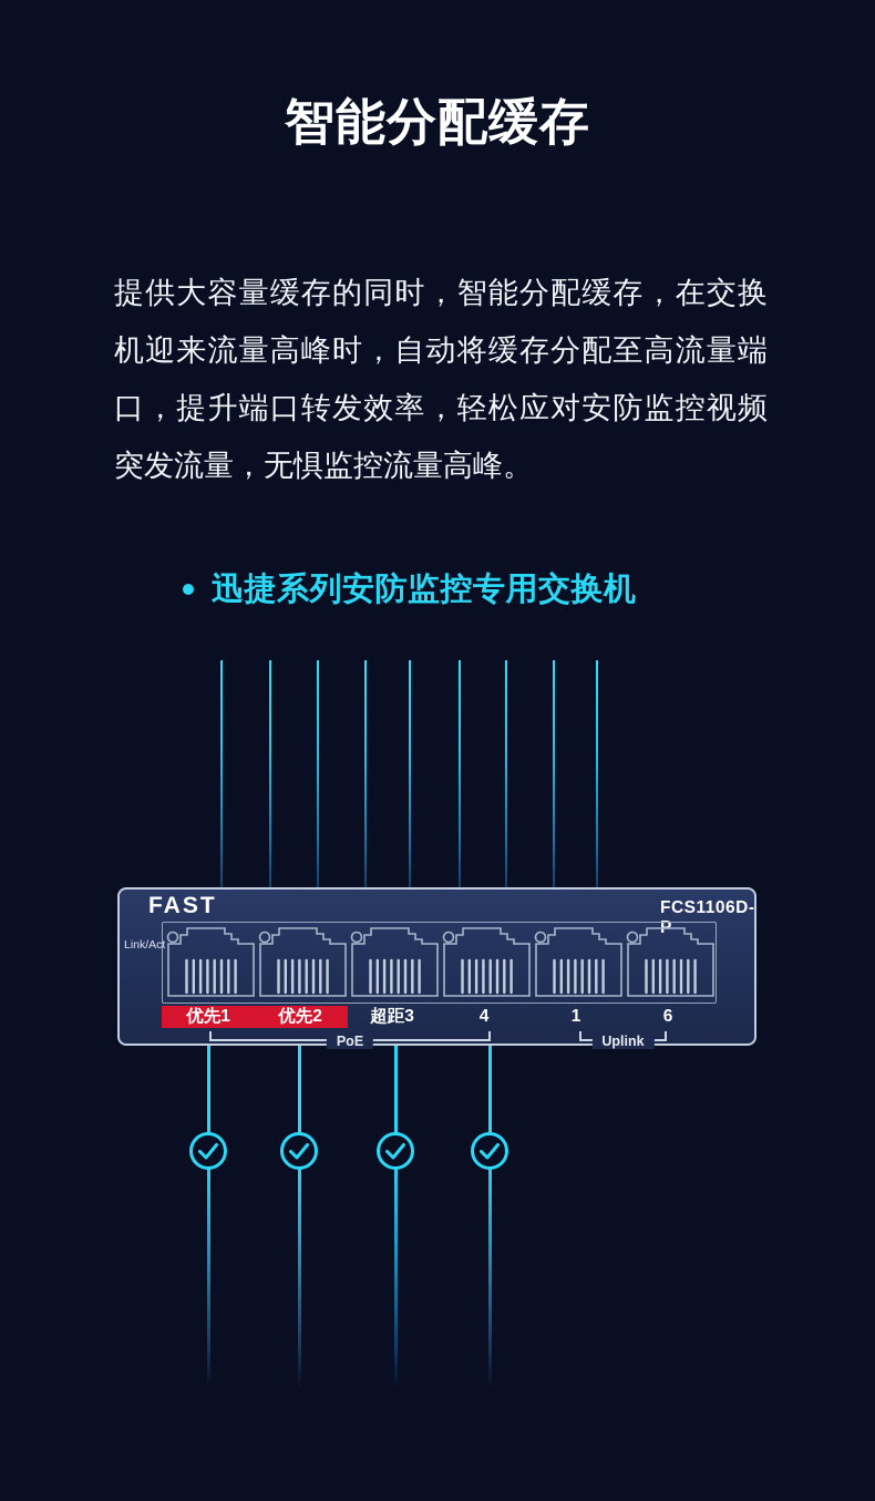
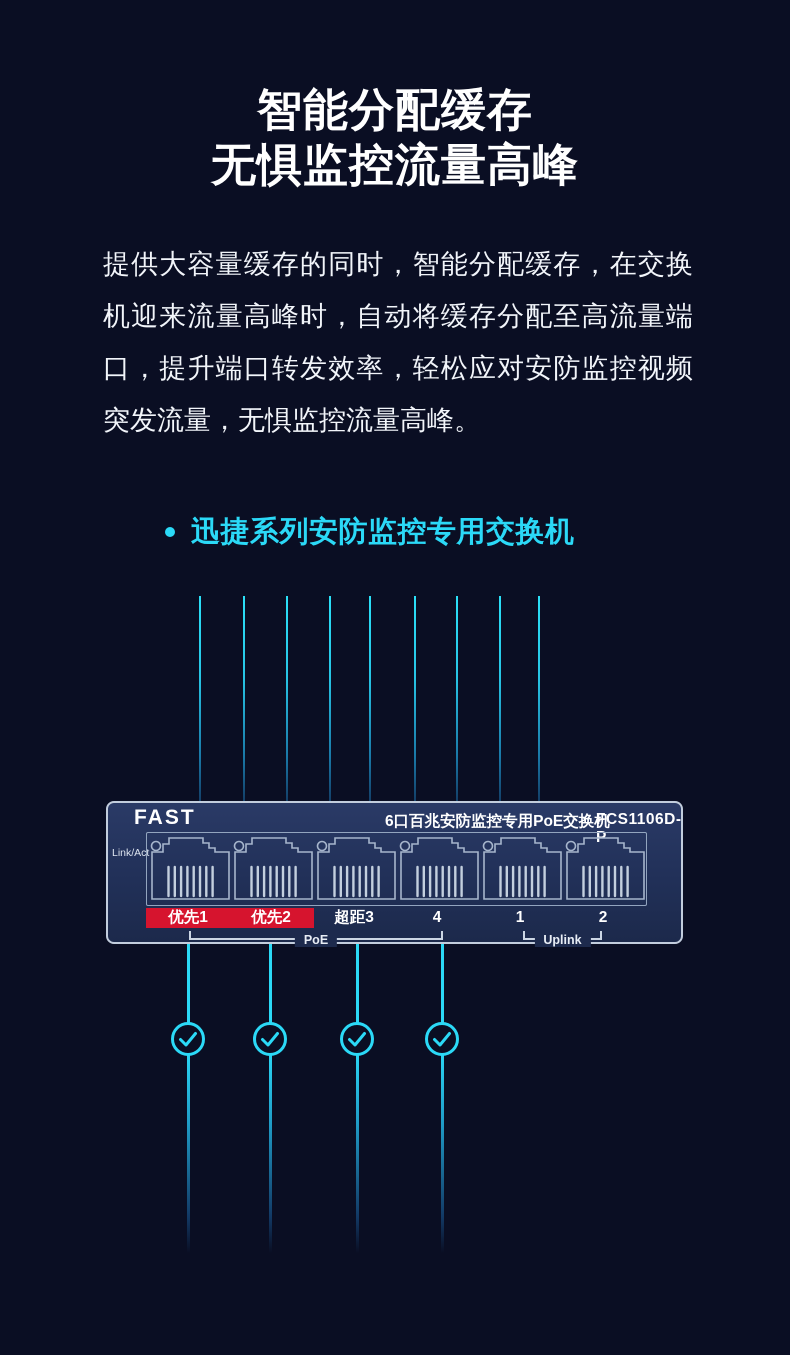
  智能分配缓存
+ 无惧监控流量高峰
  提供大容量缓存的同时，智能分配缓存，在交换机迎来流量高峰时，自动将缓存分配至高流量端口，提升端口转发效率，轻松应对安防监控视频突发流量，无惧监控流量高峰。
  迅捷系列安防监控专用交换机
  FAST
+ 6口百兆安防监控专用PoE交换机
  FCS1106D-
  Link/Act
  优先1
  优先2
  超距3
  4
  1
- 6
+ 2
  PoE
  Uplink
